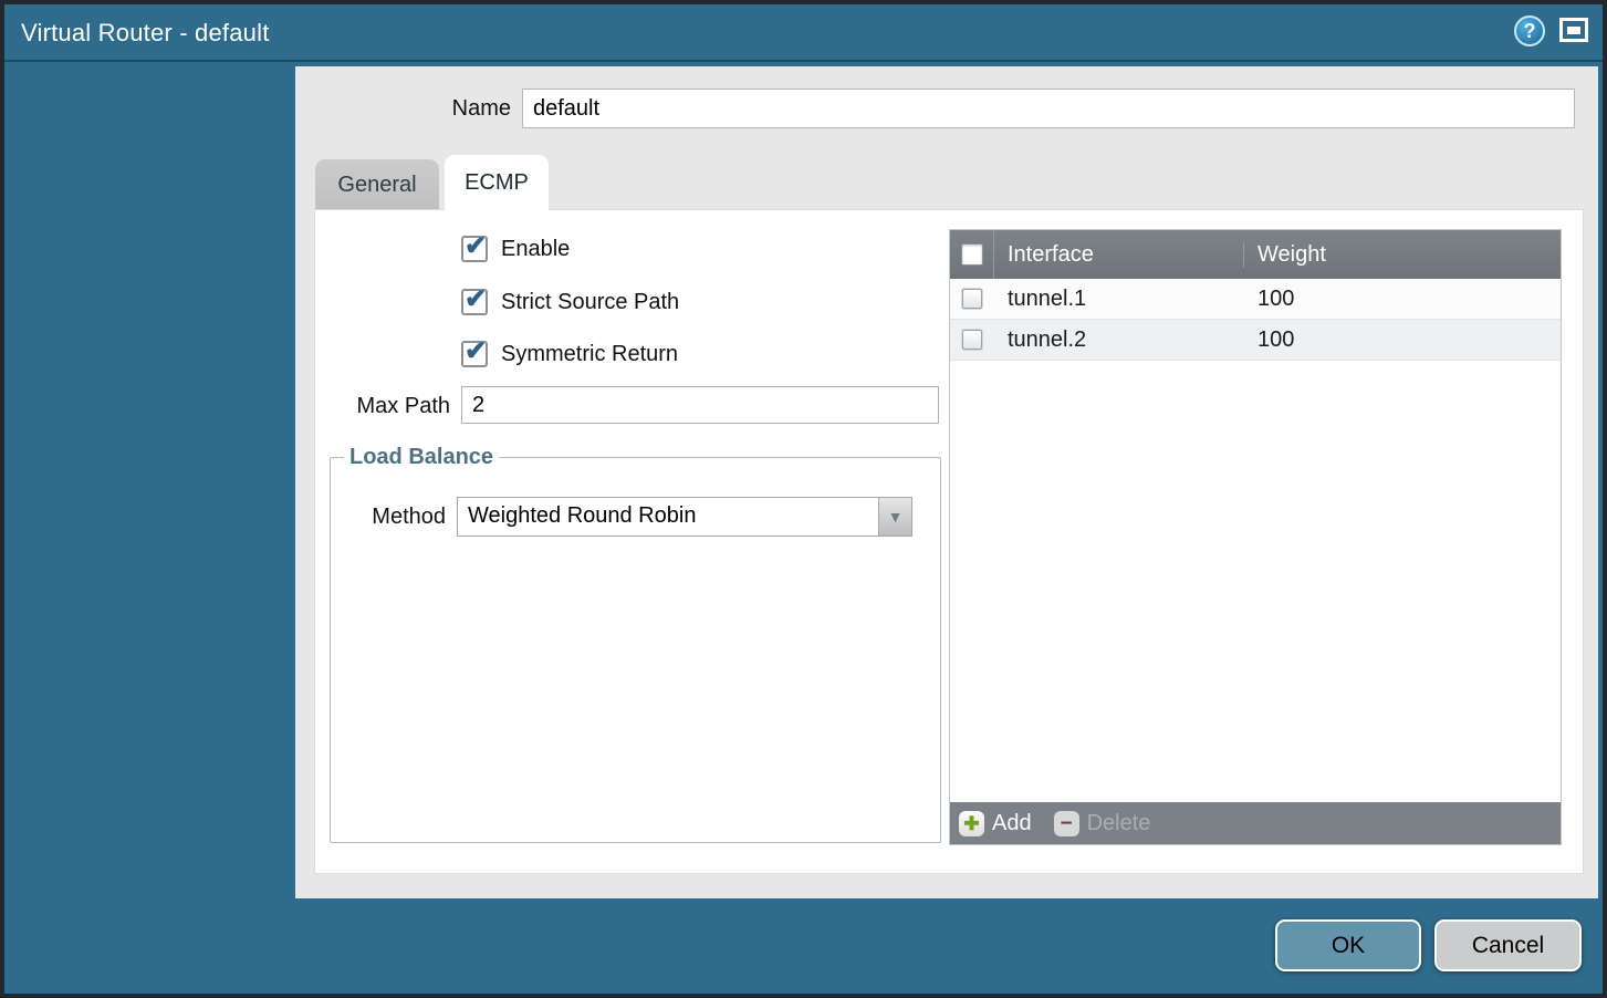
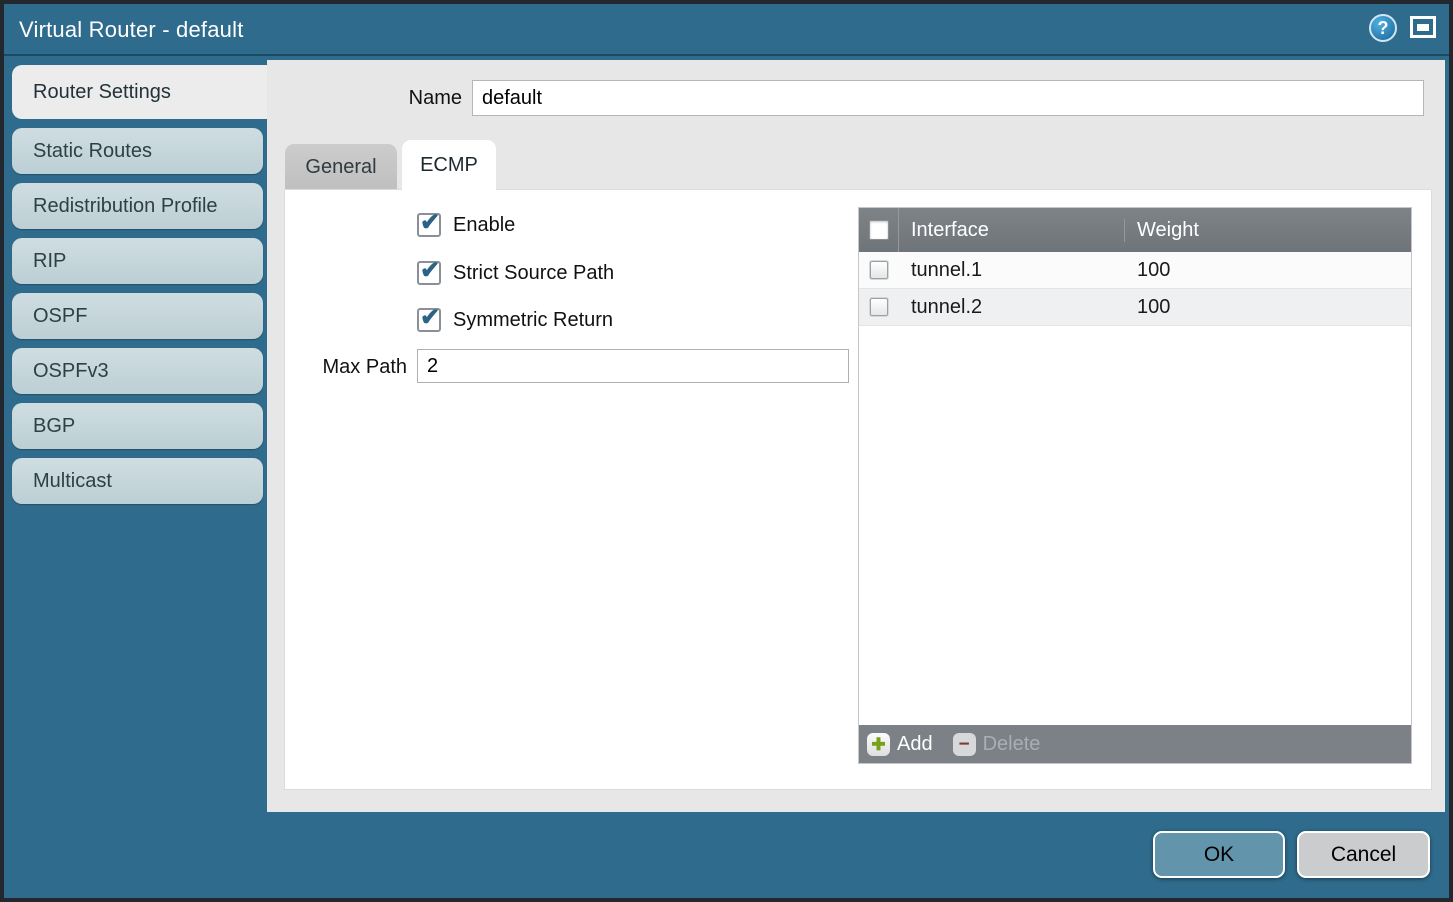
  Virtual Router - default
  ?
+ Router Settings
+ Static Routes
+ Redistribution Profile
+ RIP
+ OSPF
+ OSPFv3
+ BGP
+ Multicast
  Name
  default
  General
  ECMP
  ✔
  Enable
  ✔
  Strict Source Path
  ✔
  Symmetric Return
  Max Path
  2
- Load Balance
- Method
- Weighted Round Robin
- ▼
  Interface
  Weight
  tunnel.1
  100
  tunnel.2
  100
  ✚
  Add
  −
  Delete
  OK
  Cancel
